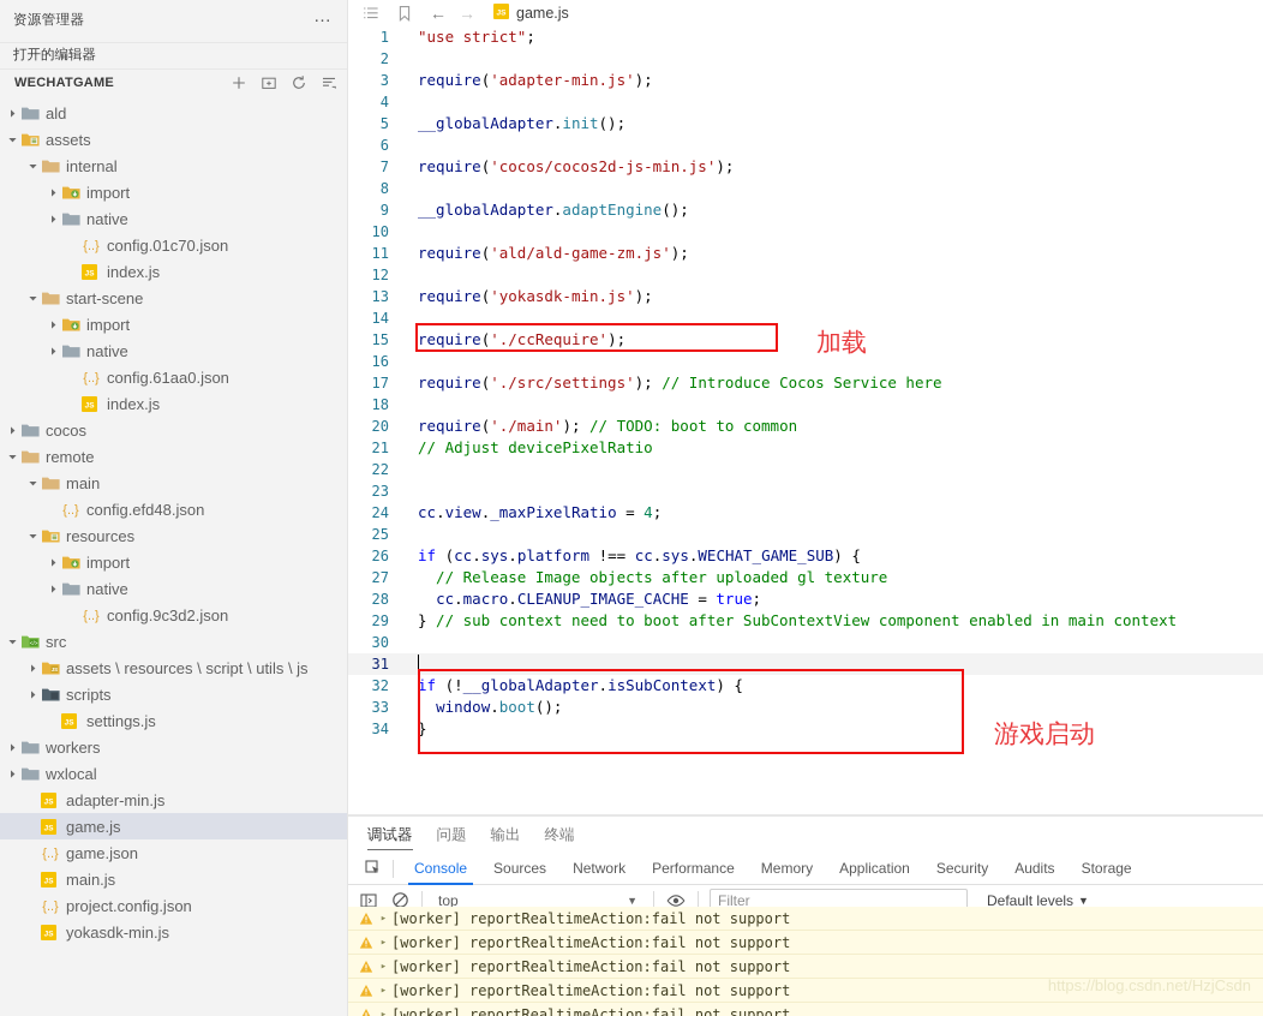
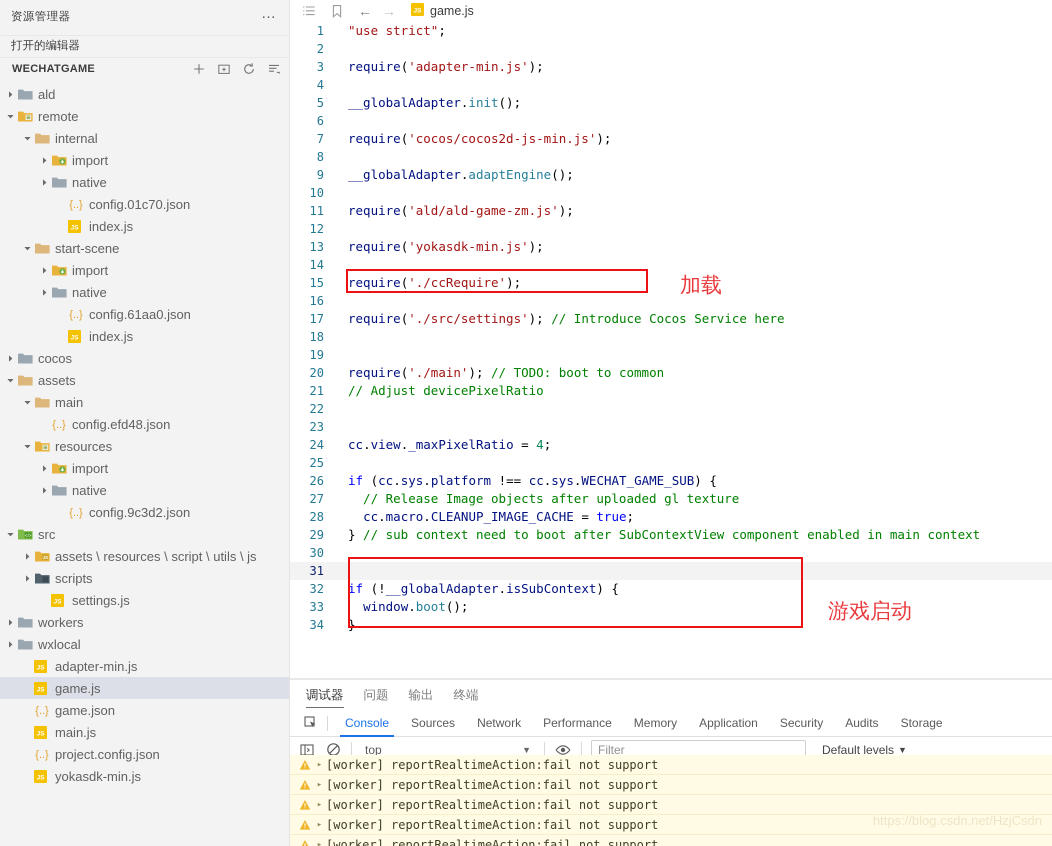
  资源管理器
  …
  打开的编辑器
  WECHATGAME
  ald
- assets
+ remote
  internal
  import
  native
  {..}
  config.01c70.json
  index.js
  start-scene
  import
  native
  {..}
  config.61aa0.json
  index.js
  cocos
- remote
+ assets
  main
  {..}
  config.efd48.json
  resources
  import
  native
  {..}
  config.9c3d2.json
  src
  assets \ resources \ script \ utils \ js
  scripts
  settings.js
  workers
  wxlocal
  adapter-min.js
  game.js
  {..}
  game.json
  main.js
  {..}
  project.config.json
  yokasdk-min.js
  ←
  →
  game.js
  1
  "use strict";
  2
  3
  require('adapter-min.js');
  4
  5
  __globalAdapter.init();
  6
  7
  require('cocos/cocos2d-js-min.js');
  8
  9
  __globalAdapter.adaptEngine();
  10
  11
  require('ald/ald-game-zm.js');
  12
  13
  require('yokasdk-min.js');
  14
  15
  require('./ccRequire');
  16
  17
  require('./src/settings'); // Introduce Cocos Service here
  18
+ 19
  20
  require('./main'); // TODO: boot to common
  21
  // Adjust devicePixelRatio
  22
  23
  24
  cc.view._maxPixelRatio = 4;
  25
  26
  if (cc.sys.platform !== cc.sys.WECHAT_GAME_SUB) {
  27
  // Release Image objects after uploaded gl texture
  28
  cc.macro.CLEANUP_IMAGE_CACHE = true;
  29
  } // sub context need to boot after SubContextView component enabled in main context
  30
  31
  32
  if (!__globalAdapter.isSubContext) {
  33
  window.boot();
  34
  }
  加载
  游戏启动
  调试器
  问题
  输出
  终端
  Console
  Sources
  Network
  Performance
  Memory
  Application
  Security
  Audits
  Storage
  top
  ▼
  Filter
  Default levels
  ▼
  ▸
  [worker] reportRealtimeAction:fail not support
  ▸
  [worker] reportRealtimeAction:fail not support
  ▸
  [worker] reportRealtimeAction:fail not support
  ▸
  [worker] reportRealtimeAction:fail not support
  ▸
  [worker] reportRealtimeAction:fail not support
  https://blog.csdn.net/HzjCsdn
